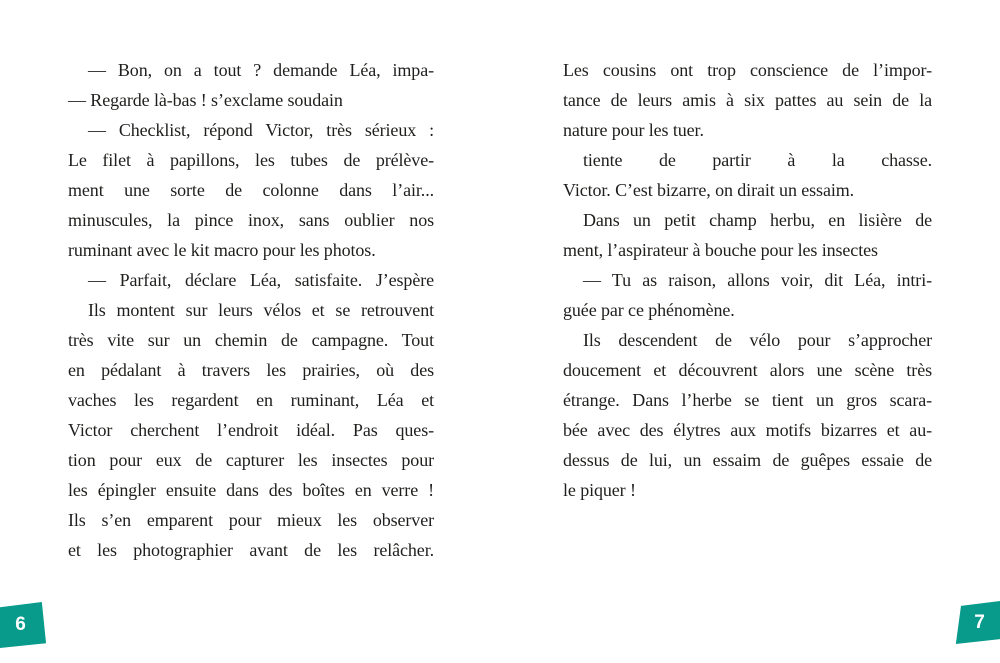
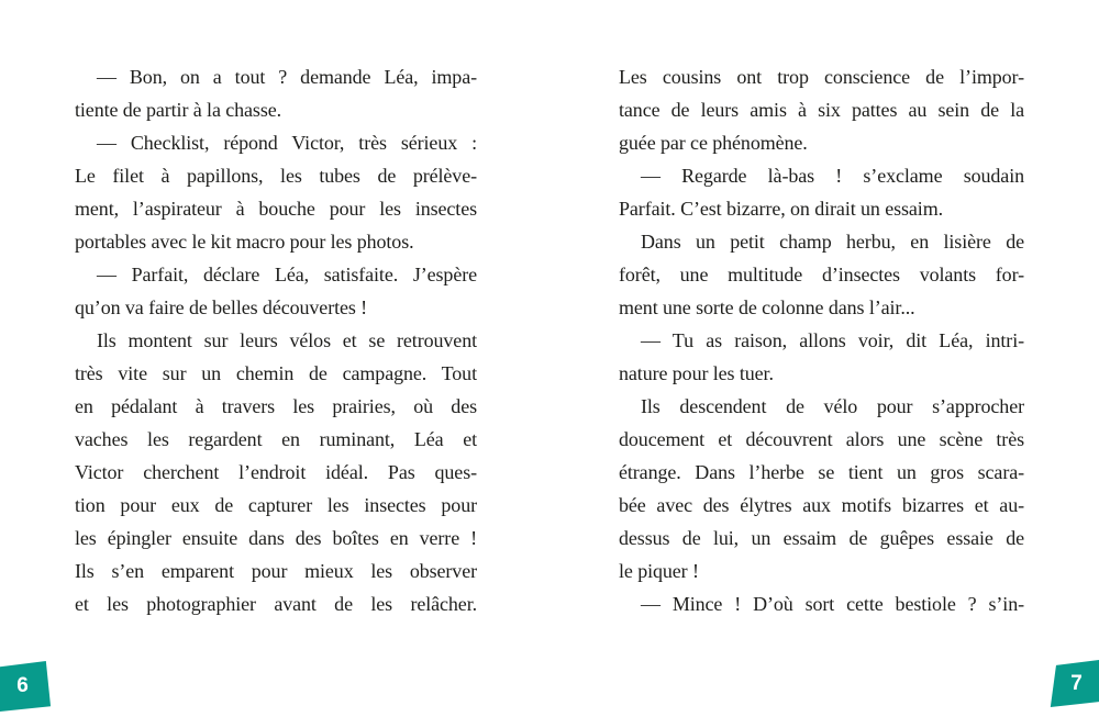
  — Bon, on a tout ? demande Léa, impa-
- — Regarde là-bas ! s’exclame soudain
+ tiente de partir à la chasse.
  — Checklist, répond Victor, très sérieux :
  Le filet à papillons, les tubes de prélève-
- ment une sorte de colonne dans l’air...
+ ment, l’aspirateur à bouche pour les insectes
- minuscules, la pince inox, sans oublier nos
- ruminant avec le kit macro pour les photos.
+ portables avec le kit macro pour les photos.
  — Parfait, déclare Léa, satisfaite. J’espère
+ qu’on va faire de belles découvertes !
  Ils montent sur leurs vélos et se retrouvent
  très vite sur un chemin de campagne. Tout
  en pédalant à travers les prairies, où des
  vaches les regardent en ruminant, Léa et
  Victor cherchent l’endroit idéal. Pas ques-
  tion pour eux de capturer les insectes pour
  les épingler ensuite dans des boîtes en verre !
  Ils s’en emparent pour mieux les observer
  et les photographier avant de les relâcher.
  Les cousins ont trop conscience de l’impor-
  tance de leurs amis à six pattes au sein de la
- nature pour les tuer.
+ guée par ce phénomène.
- tiente de partir à la chasse.
+ — Regarde là-bas ! s’exclame soudain
- Victor. C’est bizarre, on dirait un essaim.
+ Parfait. C’est bizarre, on dirait un essaim.
  Dans un petit champ herbu, en lisière de
+ forêt, une multitude d’insectes volants for-
- ment, l’aspirateur à bouche pour les insectes
+ ment une sorte de colonne dans l’air...
  — Tu as raison, allons voir, dit Léa, intri-
- guée par ce phénomène.
+ nature pour les tuer.
  Ils descendent de vélo pour s’approcher
  doucement et découvrent alors une scène très
  étrange. Dans l’herbe se tient un gros scara-
  bée avec des élytres aux motifs bizarres et au-
  dessus de lui, un essaim de guêpes essaie de
  le piquer !
+ — Mince ! D’où sort cette bestiole ? s’in-
  6
  7
